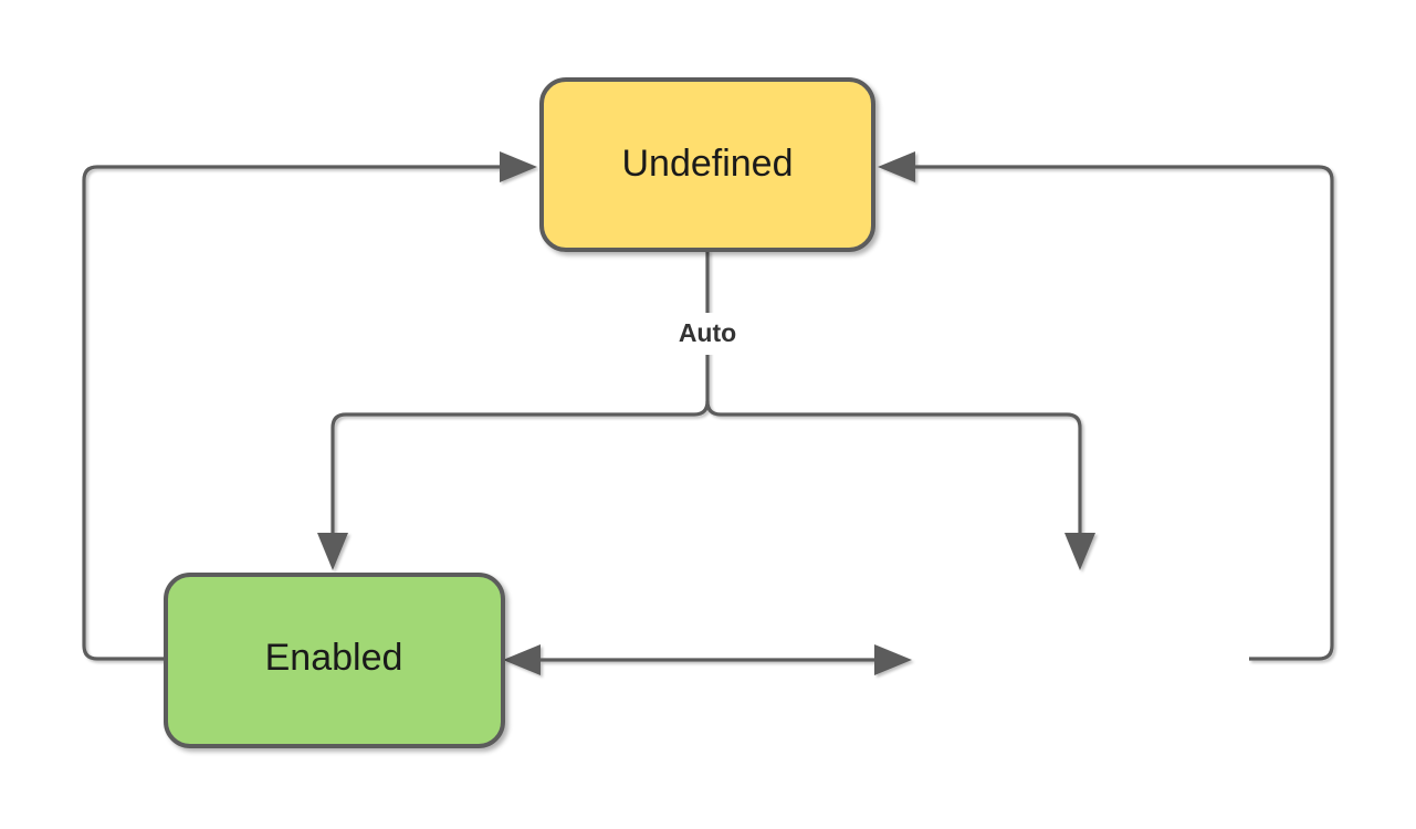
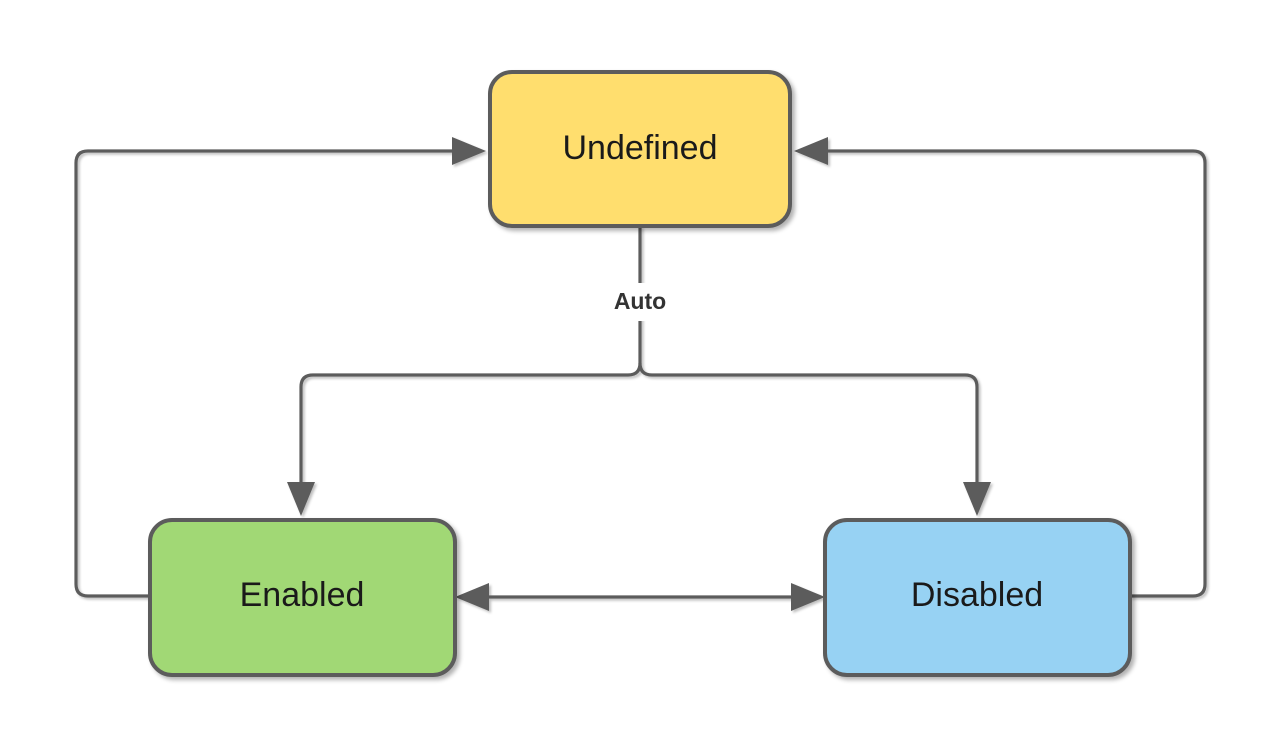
  Auto
  Undefined
  Enabled
+ Disabled
